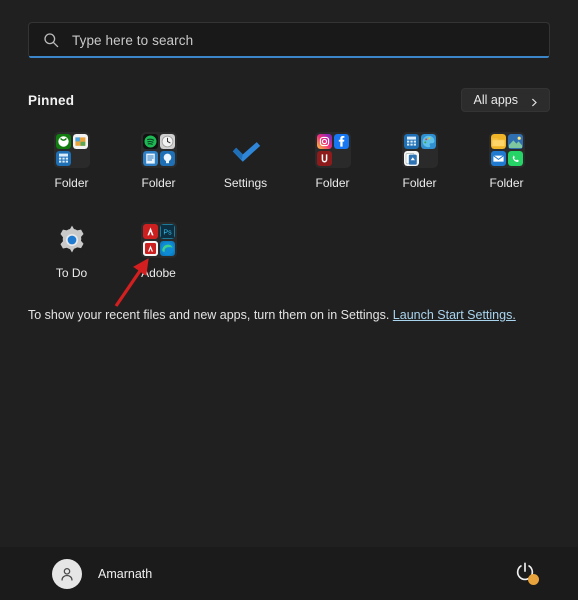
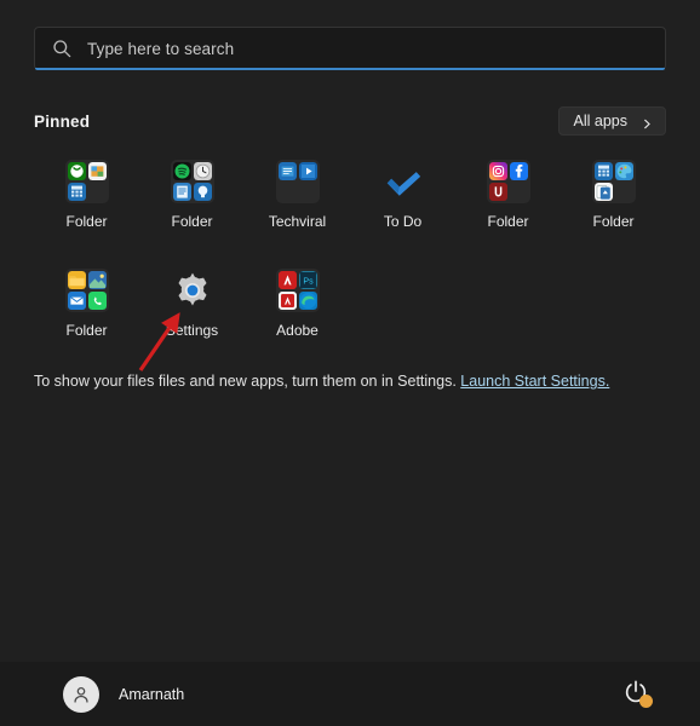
  Type here to search
  Pinned
  All apps
  Folder
  Folder
+ Techviral
- Settings
+ To Do
  Folder
  Folder
  Folder
- To Do
+ Settings
  Adobe
- To show your recent files and new apps, turn them on in Settings. Launch Start Settings.
+ To show your files files and new apps, turn them on in Settings. Launch Start Settings.
  Amarnath
